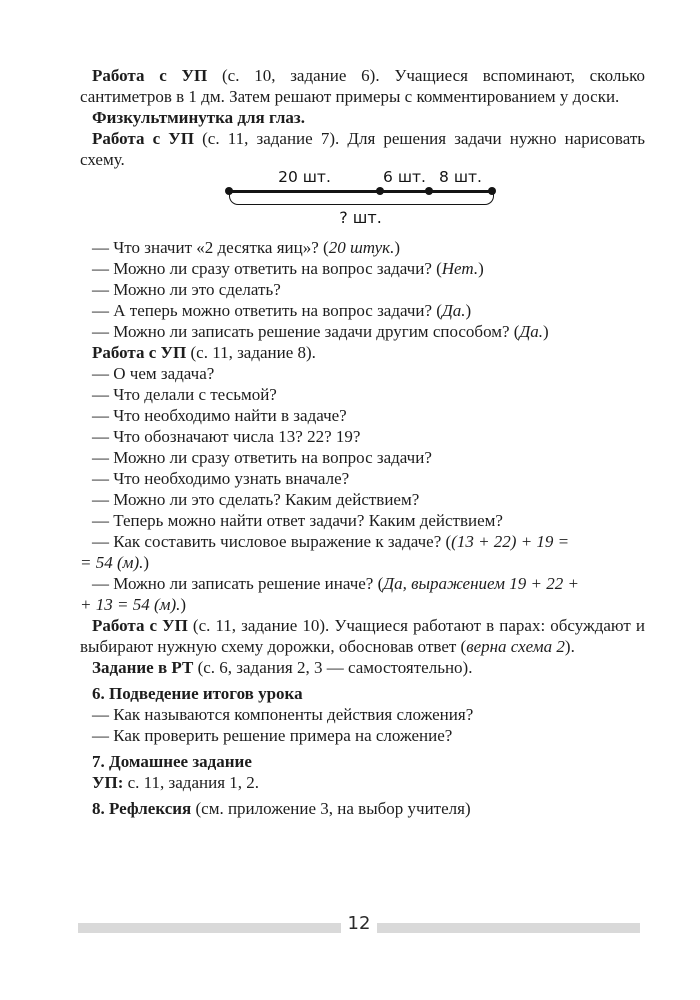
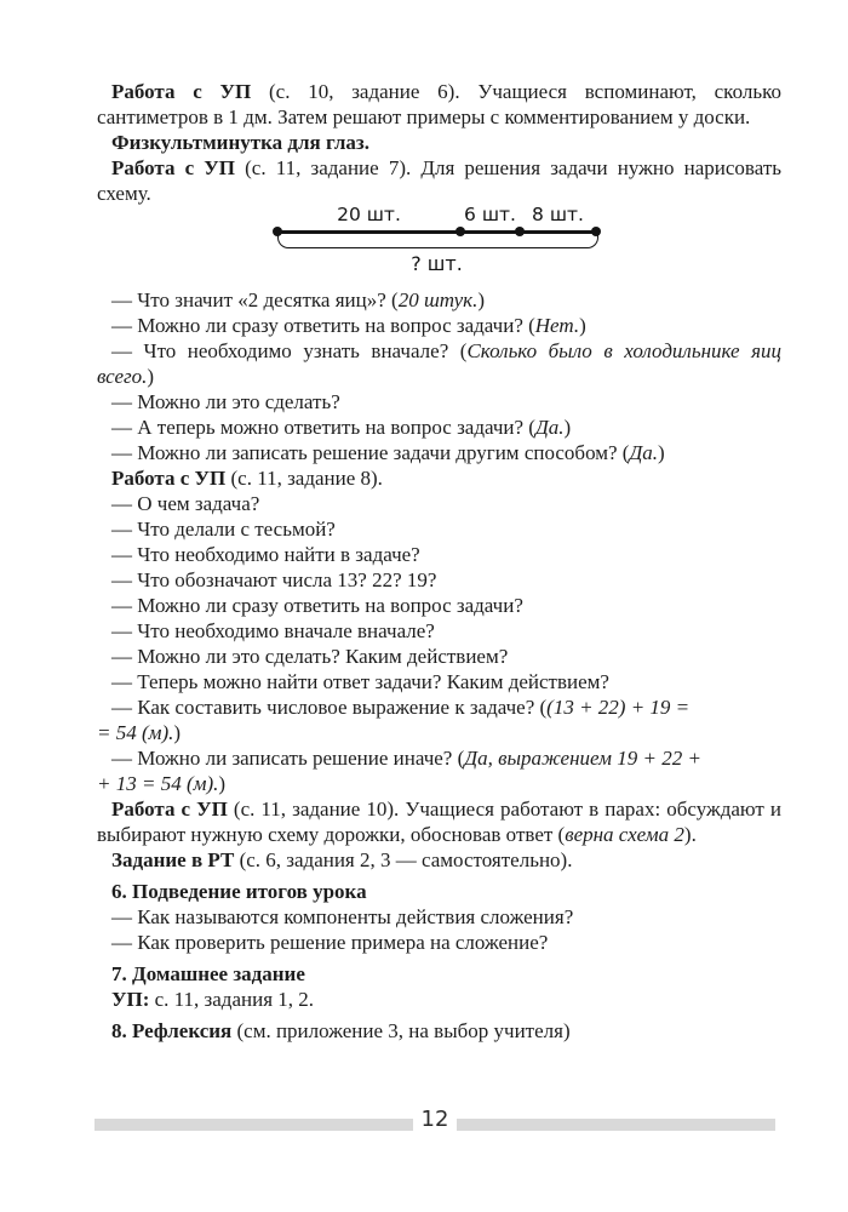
  Работа с УП (с. 10, задание 6). Учащиеся вспоминают, сколько сантиметров в 1 дм. Затем решают примеры с комментированием у доски.
  Физкультминутка для глаз.
  Работа с УП (с. 11, задание 7). Для решения задачи нужно нарисовать схему.
  20 шт.
  6 шт.
  8 шт.
  ? шт.
  — Что значит «2 десятка яиц»? (20 штук.)
  — Можно ли сразу ответить на вопрос задачи? (Нет.)
+ — Что необходимо узнать вначале? (Сколько было в холодильнике яиц всего.)
  — Можно ли это сделать?
  — А теперь можно ответить на вопрос задачи? (Да.)
  — Можно ли записать решение задачи другим способом? (Да.)
  Работа с УП (с. 11, задание 8).
  — О чем задача?
  — Что делали с тесьмой?
  — Что необходимо найти в задаче?
  — Что обозначают числа 13? 22? 19?
  — Можно ли сразу ответить на вопрос задачи?
- — Что необходимо узнать вначале?
+ — Что необходимо вначале вначале?
  — Можно ли это сделать? Каким действием?
  — Теперь можно найти ответ задачи? Каким действием?
  — Как составить числовое выражение к задаче? ((13 + 22) + 19 =
  = 54 (м).)
  — Можно ли записать решение иначе? (Да, выражением 19 + 22 +
  + 13 = 54 (м).)
  Работа с УП (с. 11, задание 10). Учащиеся работают в парах: обсуждают и выбирают нужную схему дорожки, обосновав ответ (верна схема 2).
  Задание в РТ (с. 6, задания 2, 3 — самостоятельно).
  6. Подведение итогов урока
  — Как называются компоненты действия сложения?
  — Как проверить решение примера на сложение?
  7. Домашнее задание
  УП: с. 11, задания 1, 2.
  8. Рефлексия (см. приложение 3, на выбор учителя)
  12
